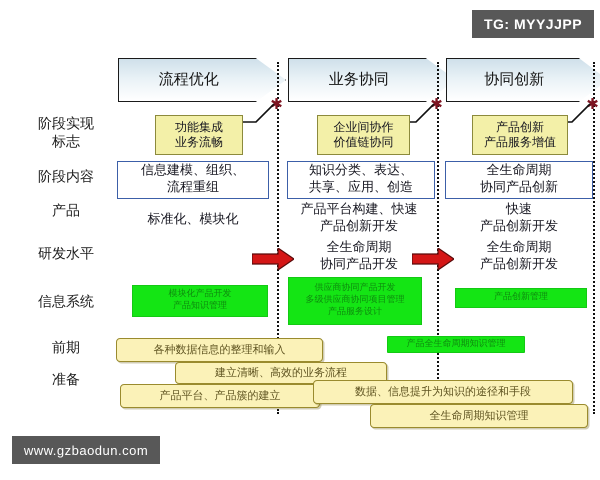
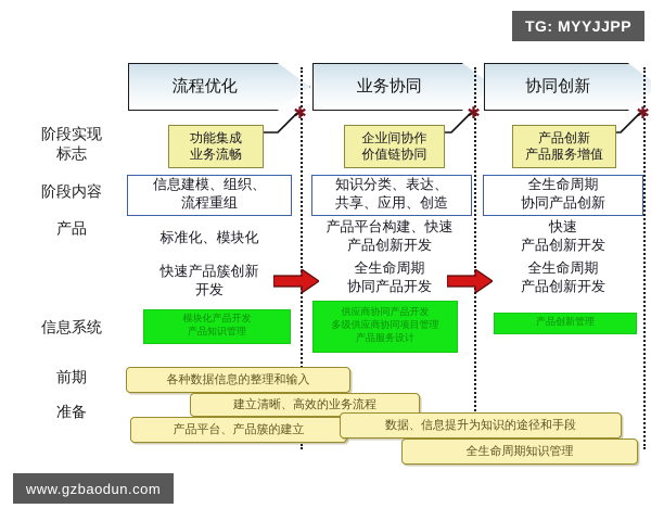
  TG: MYYJJPP
  www.gzbaodun.com
  流程优化
  业务协同
  协同创新
  ✱
  ✱
  ✱
  阶段实现
  标志
  阶段内容
  产品
- 研发水平
  信息系统
  前期
  准备
  功能集成
  业务流畅
  企业间协作
  价值链协同
  产品创新
  产品服务增值
  信息建模、组织、
  流程重组
  知识分类、表达、
  共享、应用、创造
  全生命周期
  协同产品创新
  标准化、模块化
  产品平台构建、快速
  产品创新开发
  快速
  产品创新开发
+ 快速产品簇创新
+ 开发
  全生命周期
  协同产品开发
  全生命周期
  产品创新开发
  模块化产品开发
  产品知识管理
  供应商协同产品开发
  多级供应商协同项目管理
  产品服务设计
  产品创新管理
- 产品全生命周期知识管理
  各种数据信息的整理和输入
  建立清晰、高效的业务流程
  产品平台、产品簇的建立
  数据、信息提升为知识的途径和手段
  全生命周期知识管理
